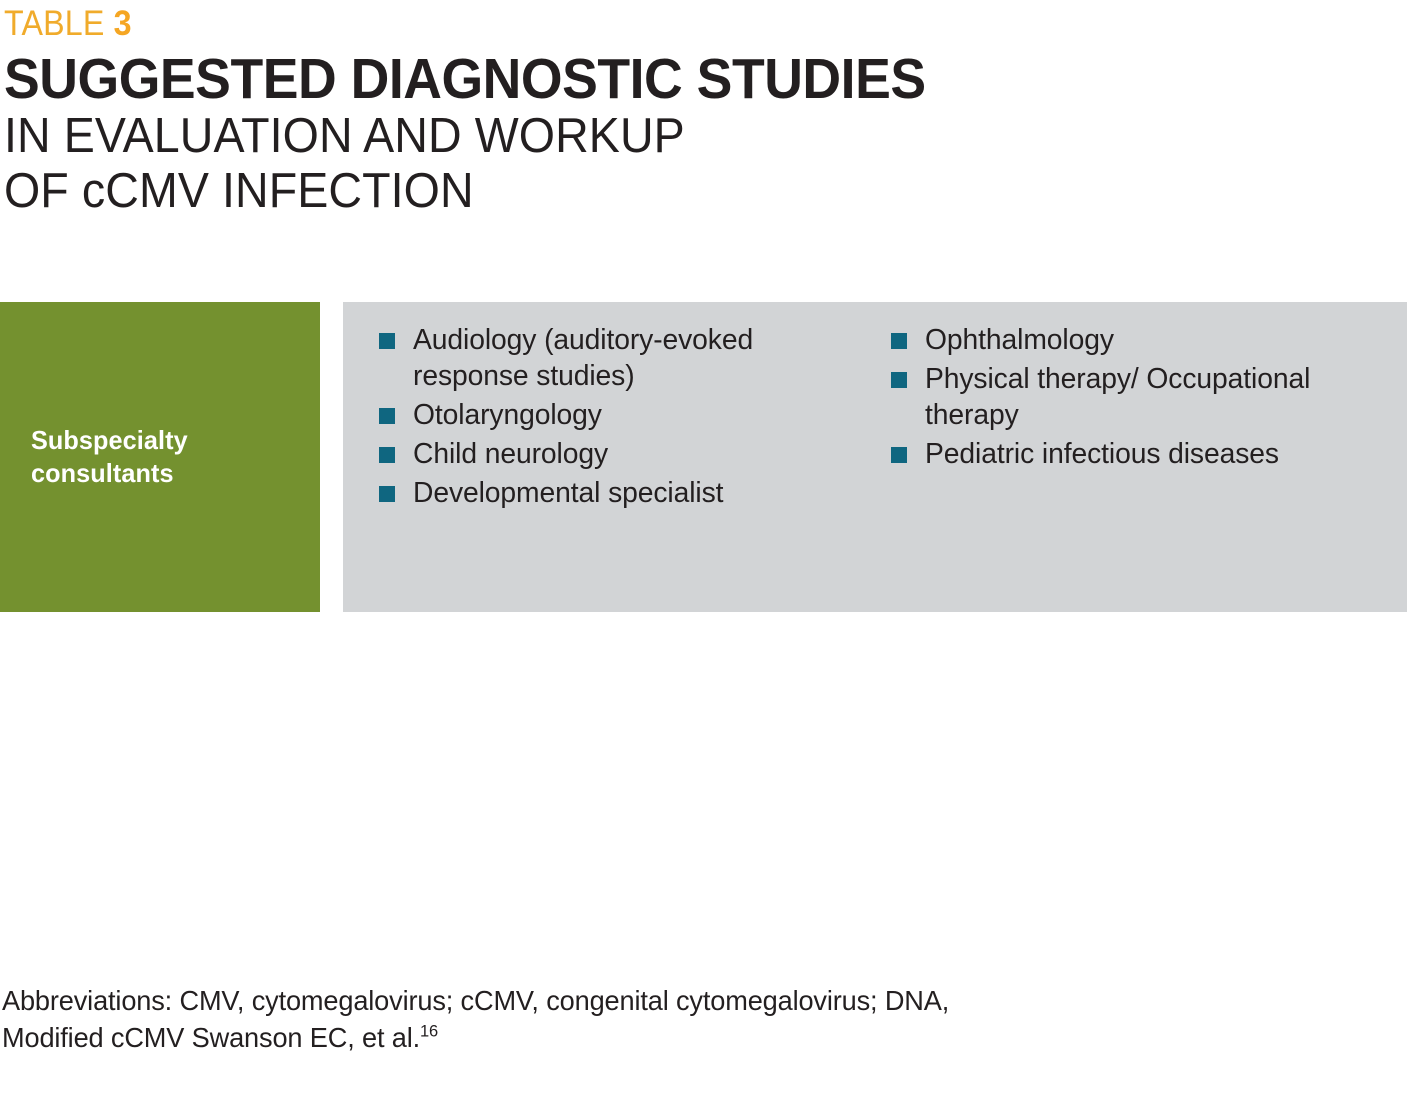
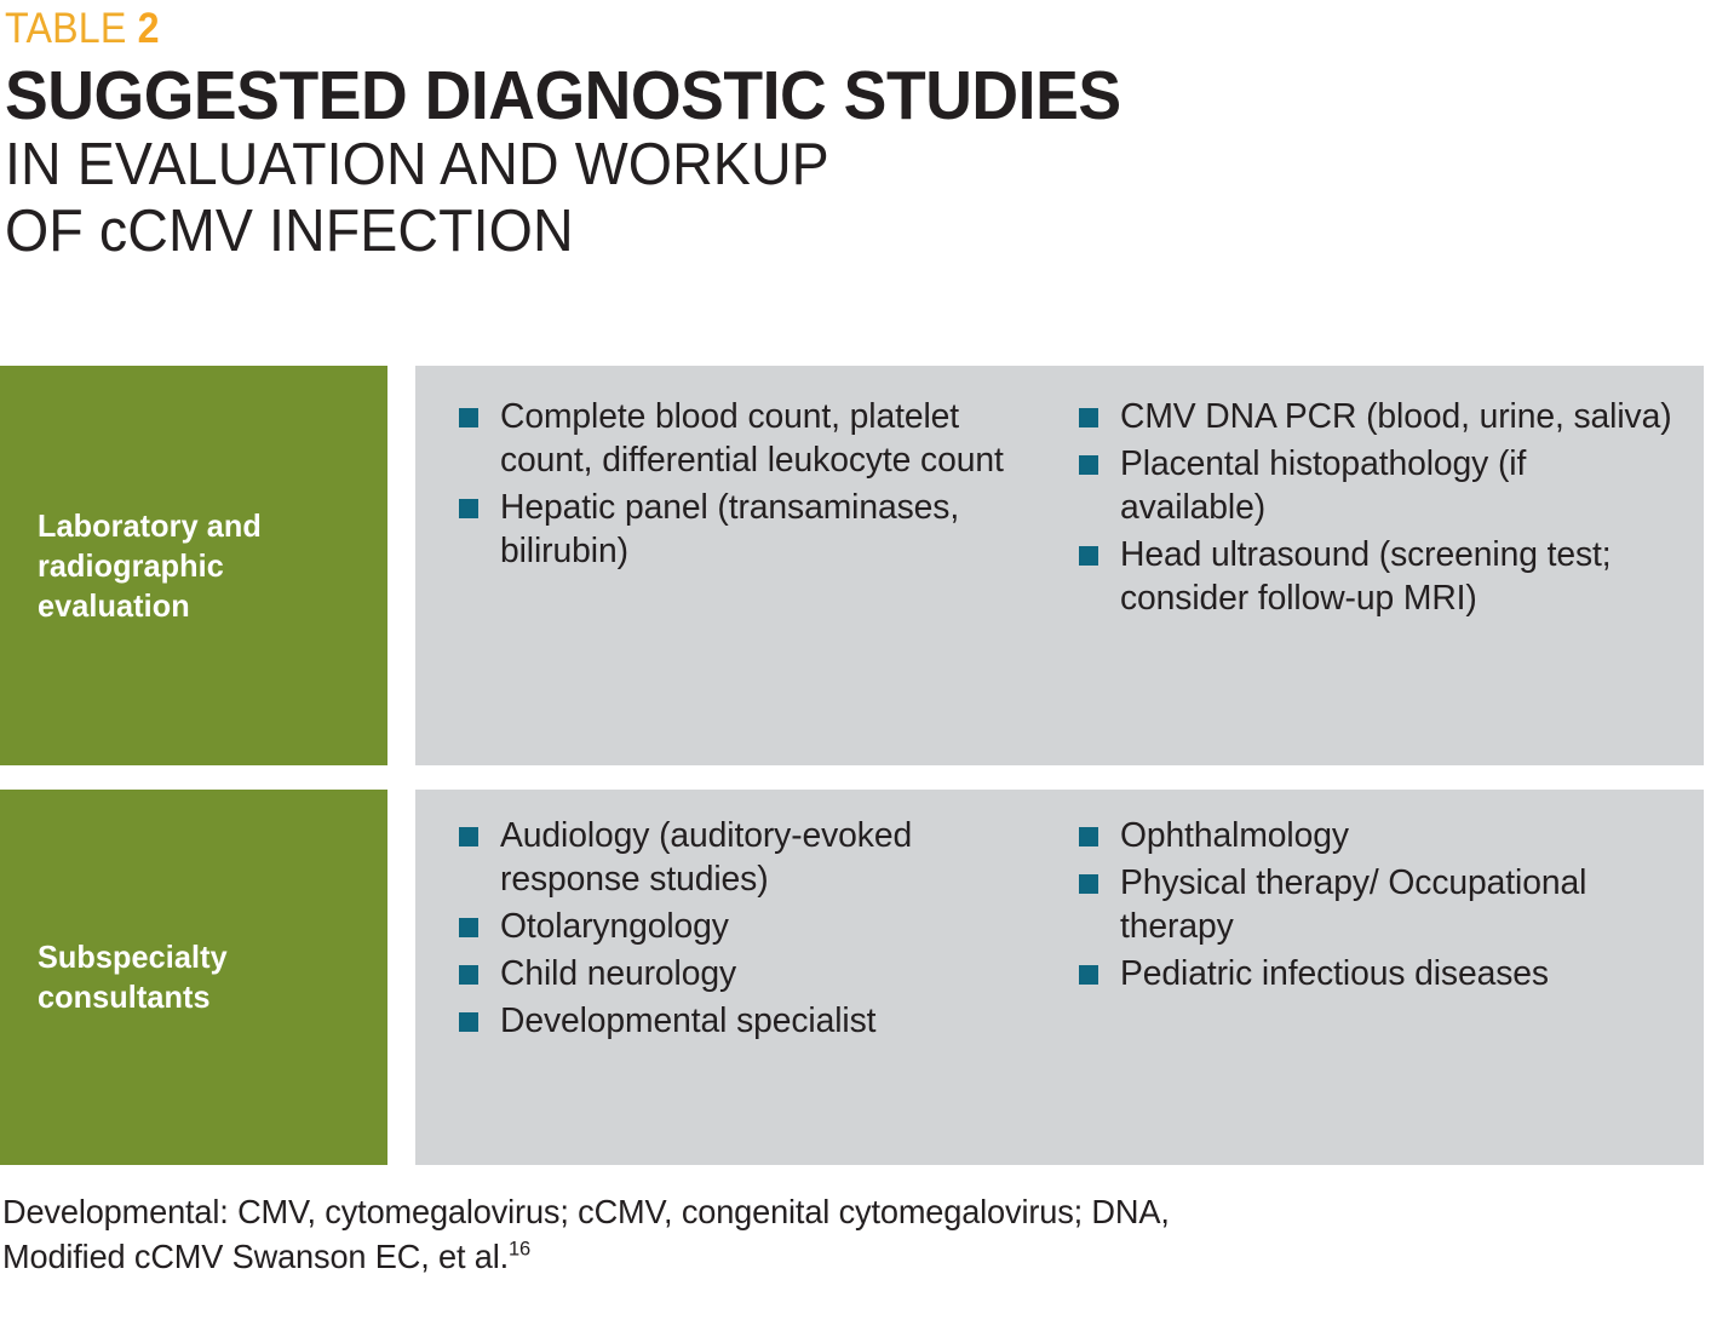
- TABLE 3
+ TABLE 2
  SUGGESTED DIAGNOSTIC STUDIES
  IN EVALUATION AND WORKUP
  OF cCMV INFECTION
+ Laboratory and radiographic evaluation
+ Complete blood count, platelet count, differential leukocyte count
+ Hepatic panel (transaminases, bilirubin)
+ CMV DNA PCR (blood, urine, saliva)
+ Placental histopathology (if available)
+ Head ultrasound (screening test; consider follow-up MRI)
  Subspecialty consultants
  Audiology (auditory-evoked response studies)
  Otolaryngology
  Child neurology
  Developmental specialist
  Ophthalmology
  Physical therapy/ Occupational therapy
  Pediatric infectious diseases
- Abbreviations: CMV, cytomegalovirus; cCMV, congenital cytomegalovirus; DNA,
+ Developmental: CMV, cytomegalovirus; cCMV, congenital cytomegalovirus; DNA,
  Modified cCMV Swanson EC, et al.16
